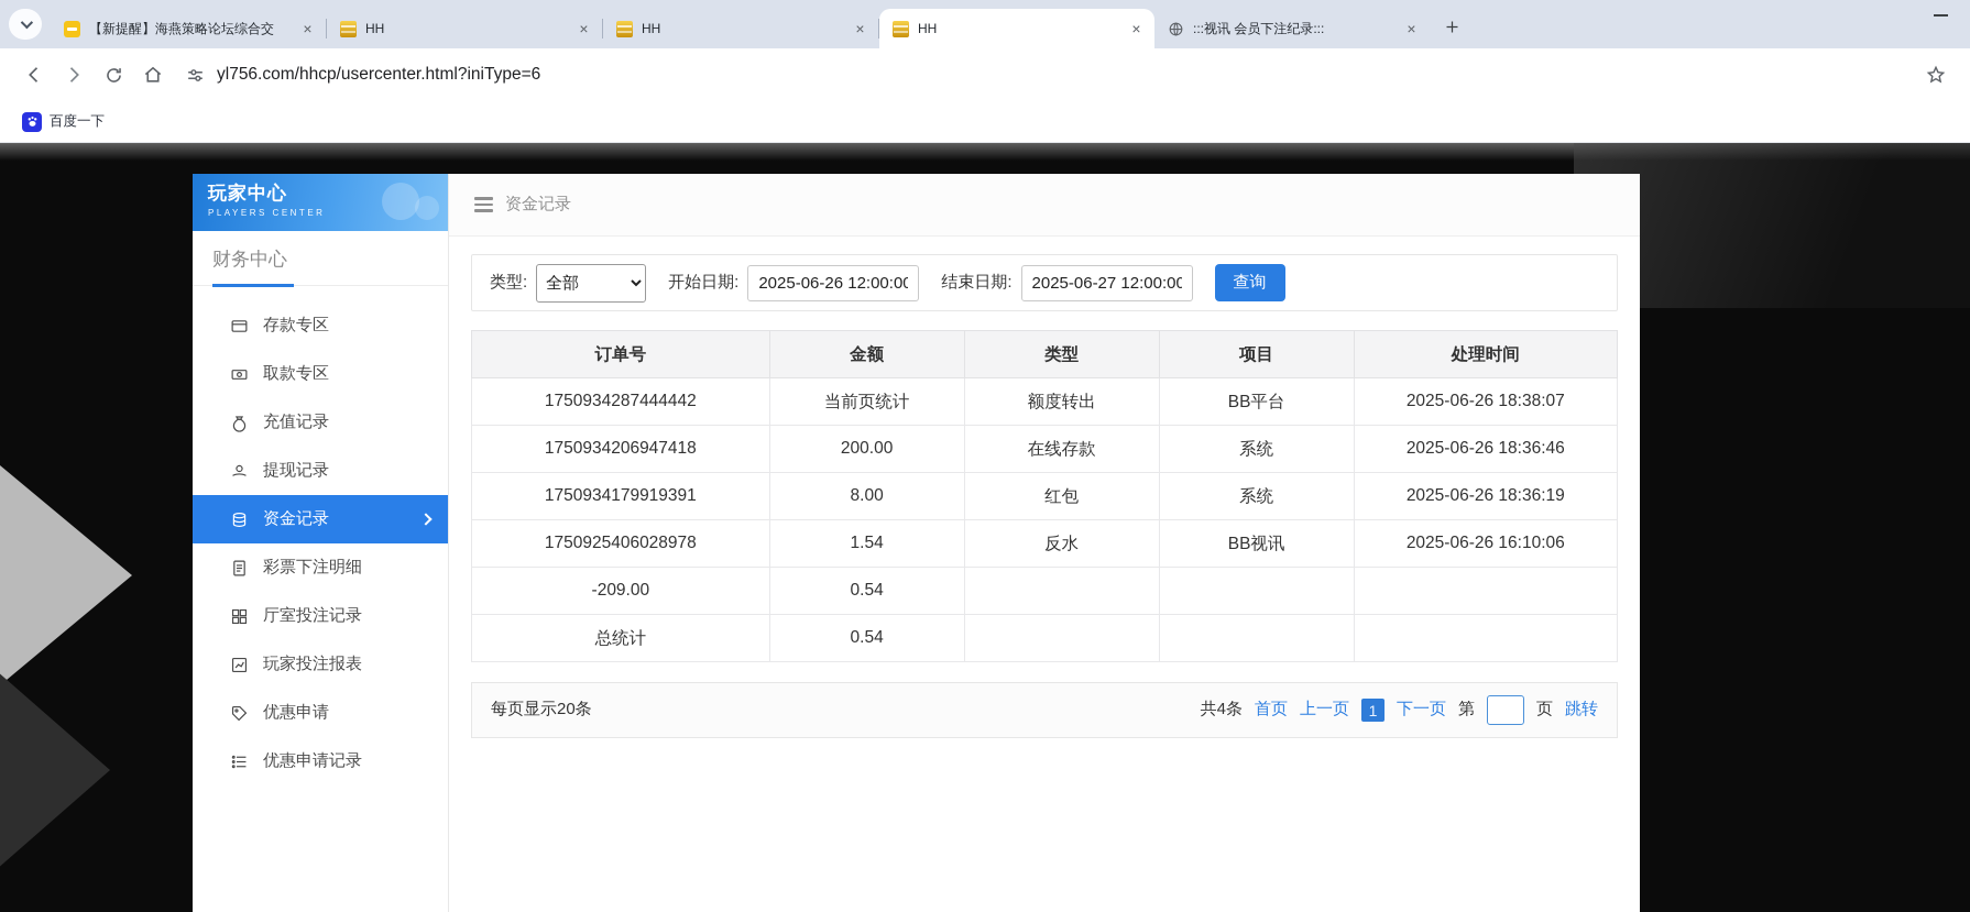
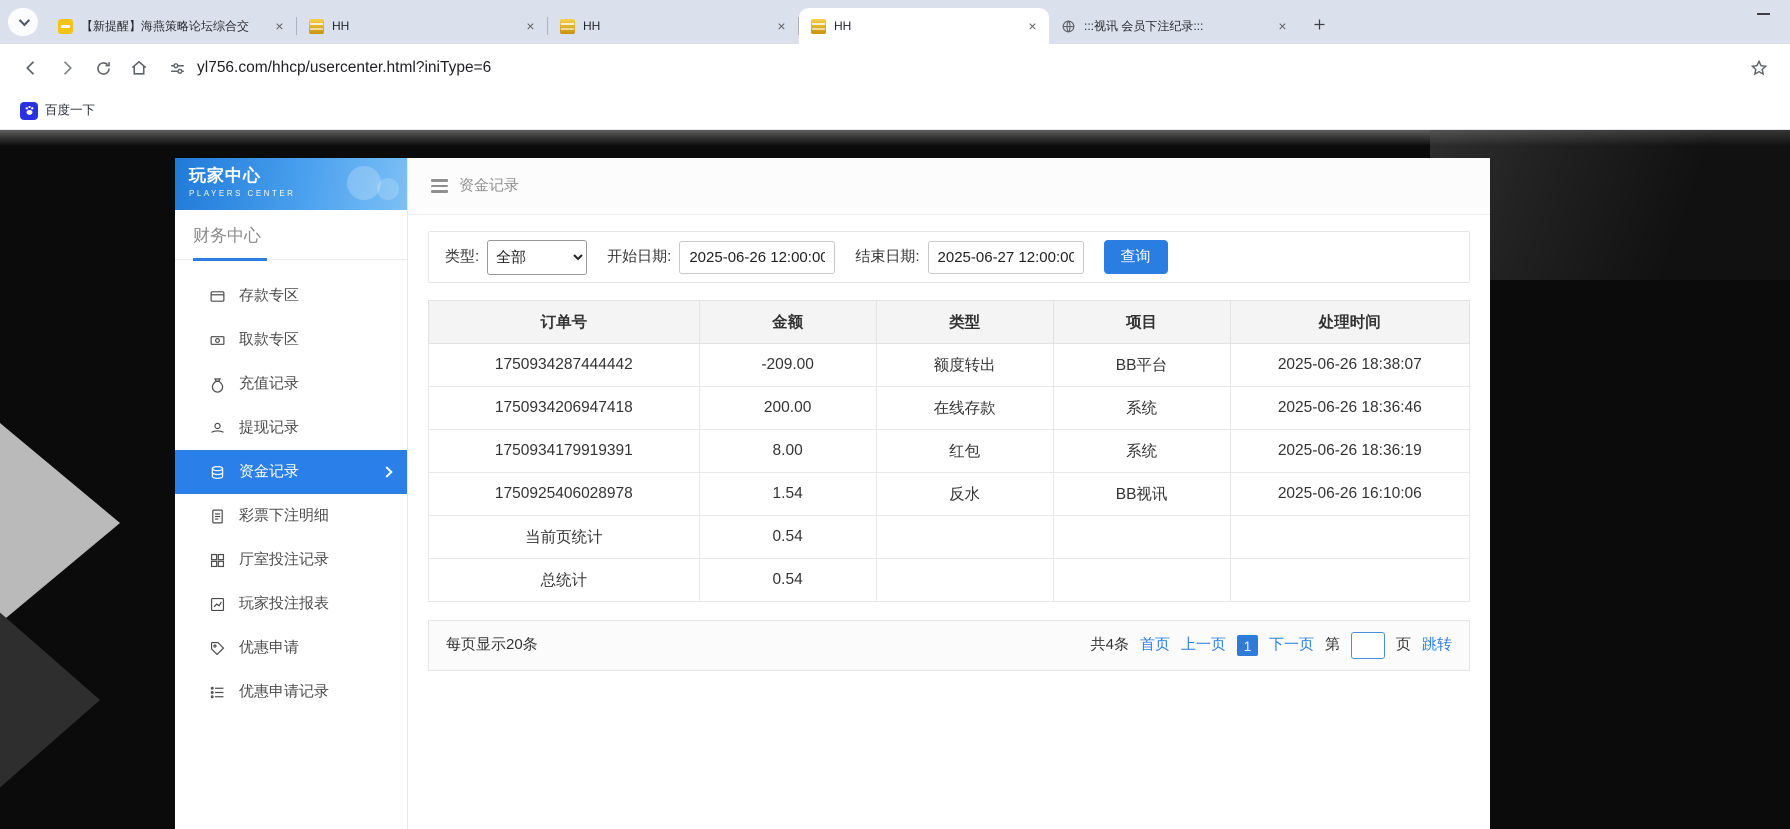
  【新提醒】海燕策略论坛综合交
  ×
  HH
  ×
  HH
  ×
  HH
  ×
  :::视讯 会员下注纪录:::
  ×
  yl756.com/hhcp/usercenter.html?iniType=6
  百度一下
  玩家中心
  PLAYERS CENTER
  财务中心
  存款专区
  取款专区
  充值记录
  提现记录
  资金记录
  彩票下注明细
  厅室投注记录
  玩家投注报表
  优惠申请
  优惠申请记录
  资金记录
  类型:
  全部
  开始日期:
  2025-06-26 12:00:00
  结束日期:
  2025-06-27 12:00:00
  查询
  订单号	金额	类型	项目	处理时间
- 1750934287444442	当前页统计	额度转出	BB平台	2025-06-26 18:38:07
+ 1750934287444442	-209.00	额度转出	BB平台	2025-06-26 18:38:07
  1750934206947418	200.00	在线存款	系统	2025-06-26 18:36:46
  1750934179919391	8.00	红包	系统	2025-06-26 18:36:19
  1750925406028978	1.54	反水	BB视讯	2025-06-26 16:10:06
- -209.00	0.54
+ 当前页统计	0.54
  总统计	0.54
  每页显示20条
  共4条
  首页
  上一页
  1
  下一页
  第
  页
  跳转
